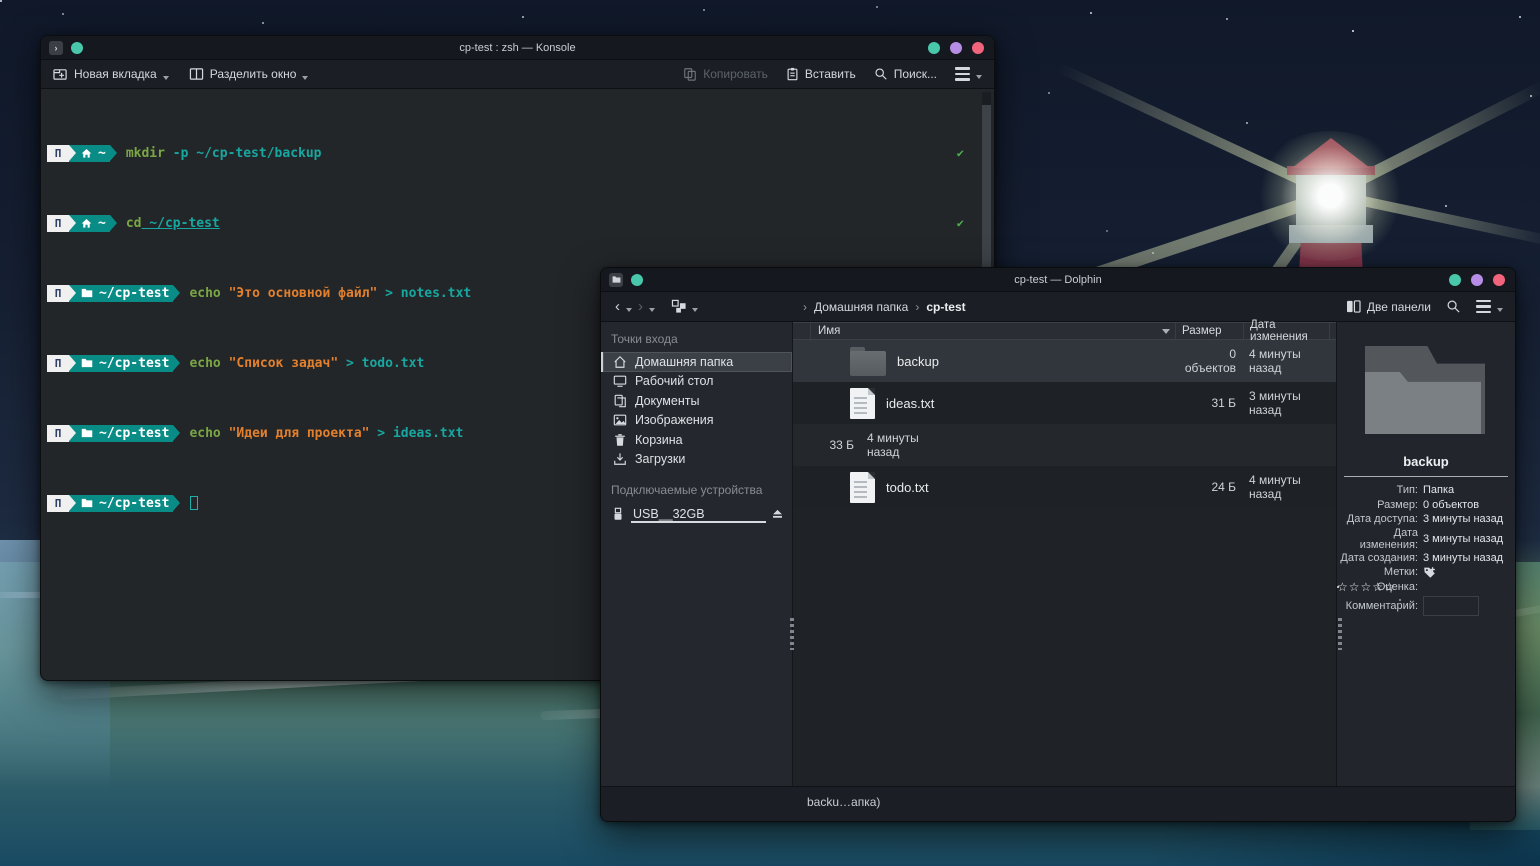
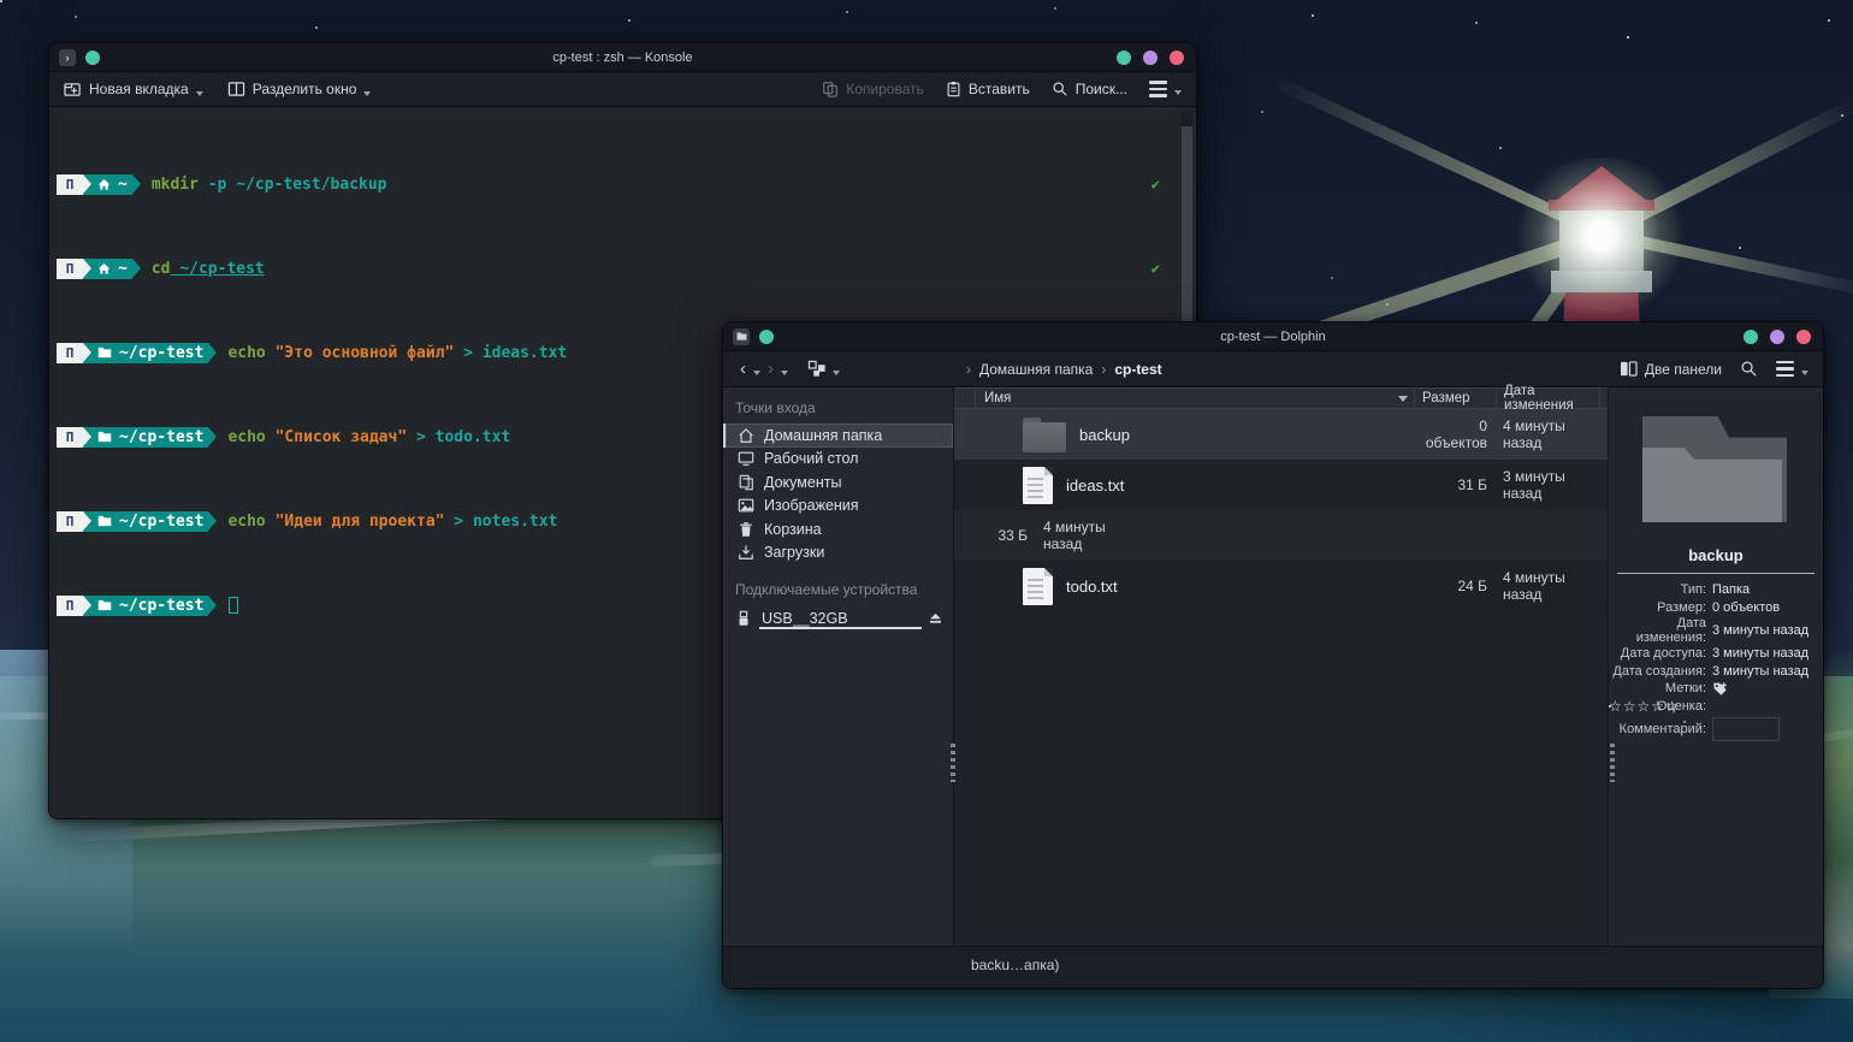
  ›
  cp-test : zsh — Konsole
  Новая вкладка
  Разделить окно
  Копировать
  Вставить
  Поиск...
  П
  ~
  mkdir
  -p ~/cp-test/backup
  ✔
  П
  ~
  cd
  ~/cp-test
  ✔
  П
  ~/cp-test
  echo
  "Это основной файл"
- > notes.txt
+ > ideas.txt
  П
  ~/cp-test
  echo
  "Список задач"
  > todo.txt
  П
  ~/cp-test
  echo
  "Идеи для проекта"
- > ideas.txt
+ > notes.txt
  П
  ~/cp-test
  cp-test — Dolphin
  ‹
  ›
  ›
  Домашняя папка
  ›
  cp-test
  Две панели
  Точки входа
  Домашняя папка
  Рабочий стол
  Документы
  Изображения
  Корзина
  Загрузки
  Подключаемые устройства
  USB__32GB
  Имя
  Размер
  Дата изменения
  backup
  0 объектов
  4 минуты назад
  ideas.txt
  31 Б
  3 минуты назад
  33 Б
  4 минуты назад
  todo.txt
  24 Б
  4 минуты назад
  backup
  Тип:
  Папка
  Размер:
  0 объектов
- Дата доступа:
+ Дата изменения:
  3 минуты назад
- Дата изменения:
+ Дата доступа:
  3 минуты назад
  Дата создания:
  3 минуты назад
  Метки:
  Оценка:
  ☆☆☆☆☆
  Комментарий:
  backu…апка)
